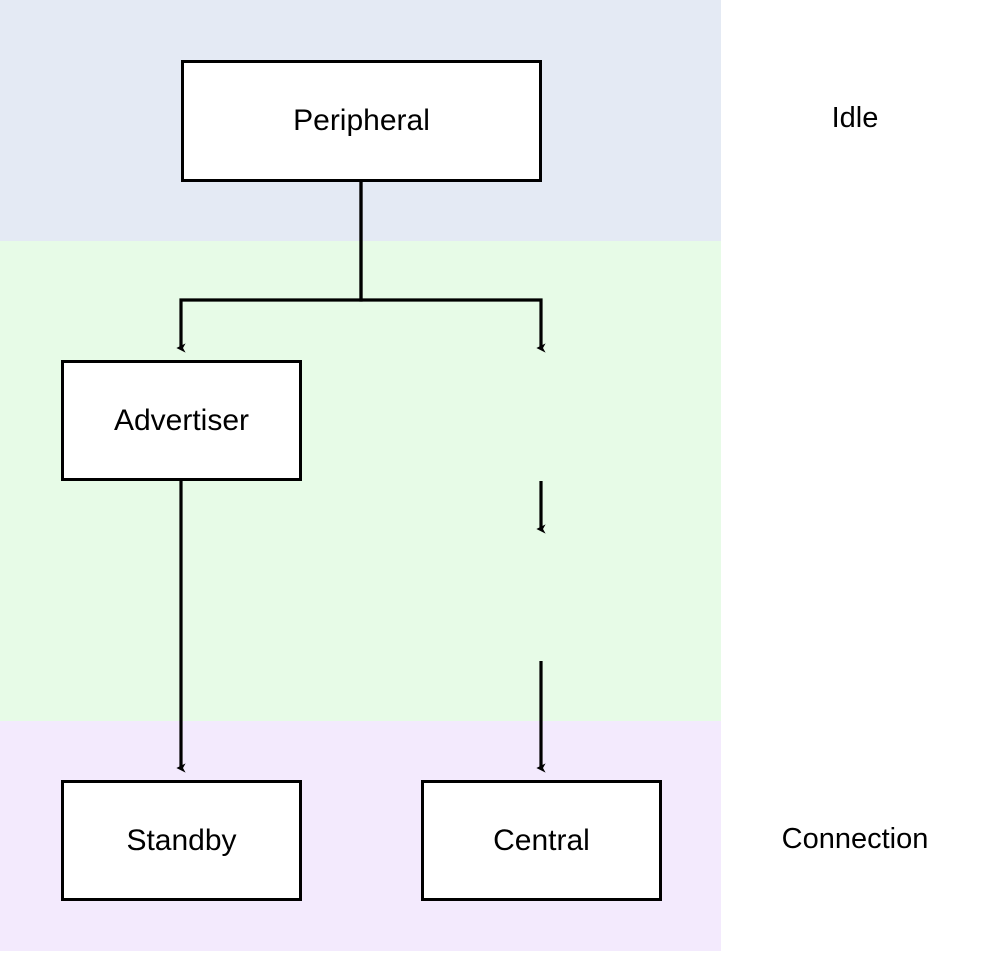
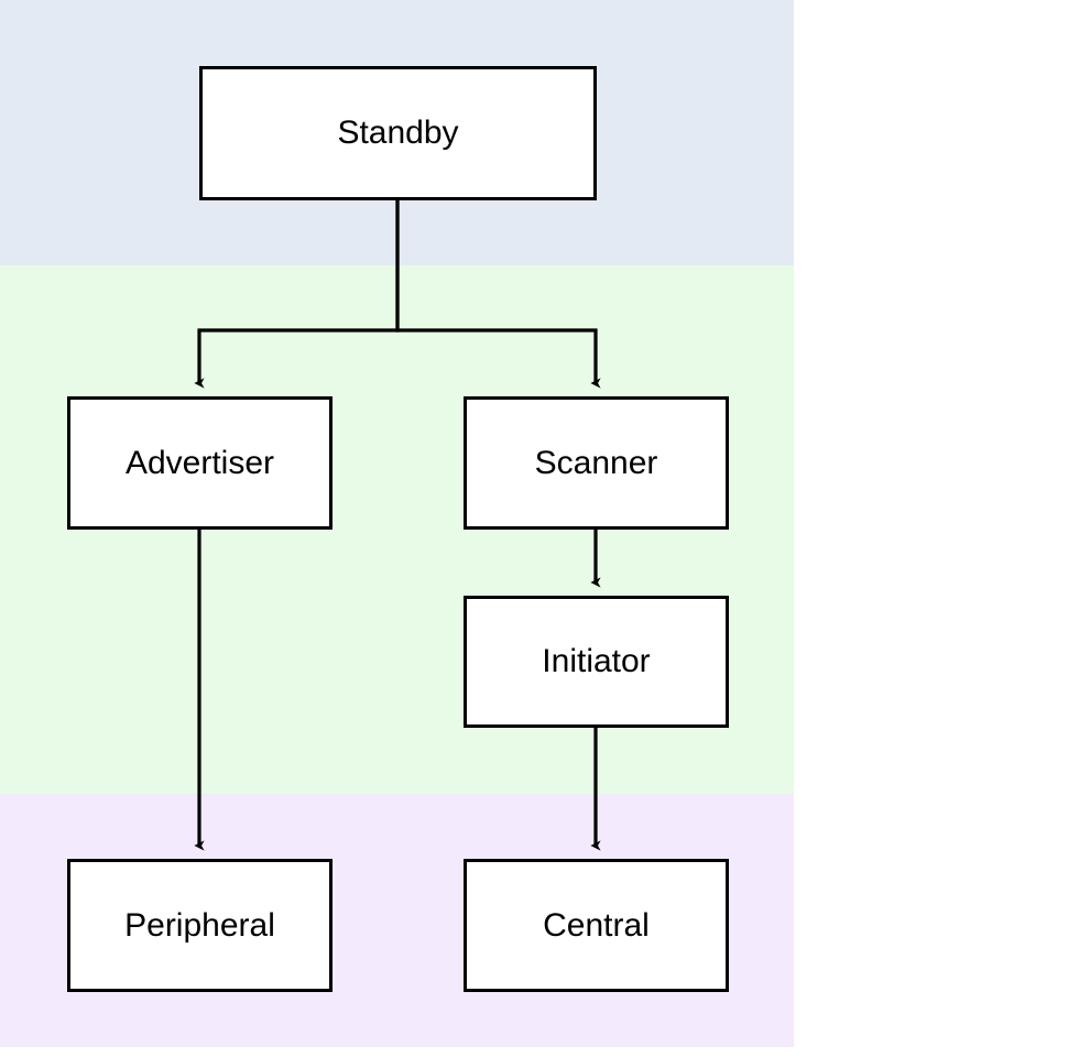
- Idle
- Connection
- Peripheral
+ Standby
  Advertiser
+ Scanner
+ Initiator
- Standby
+ Peripheral
  Central
